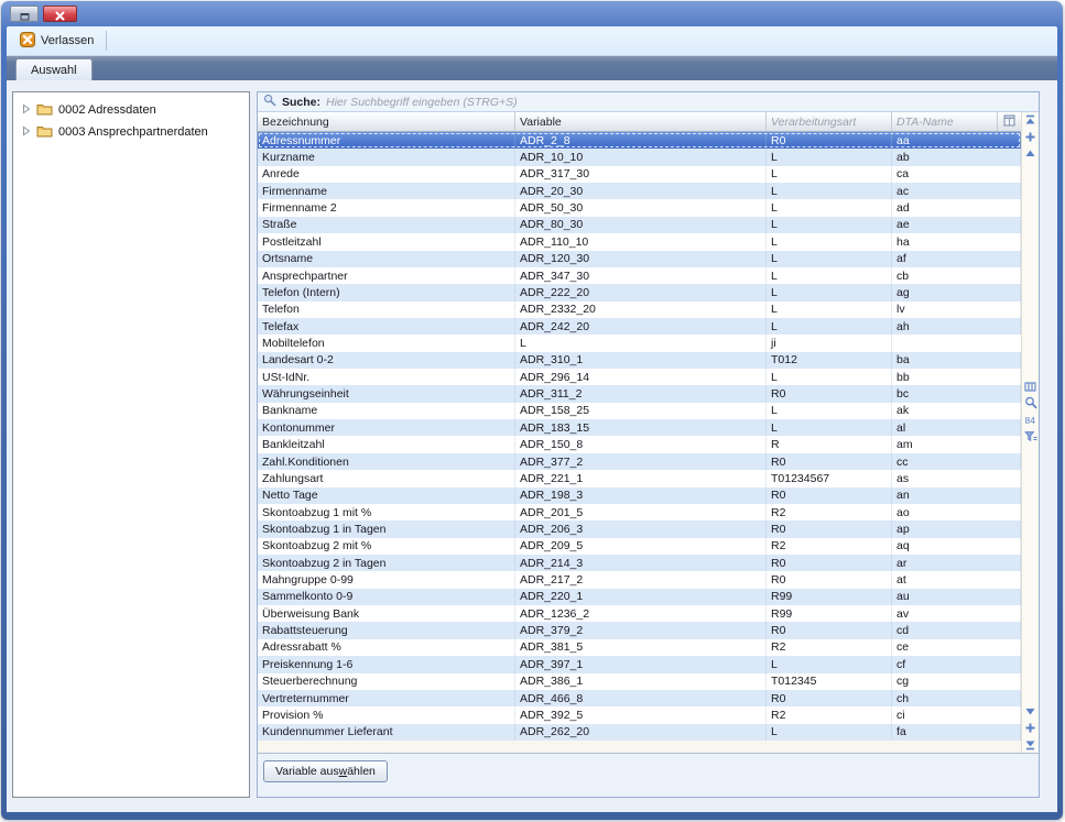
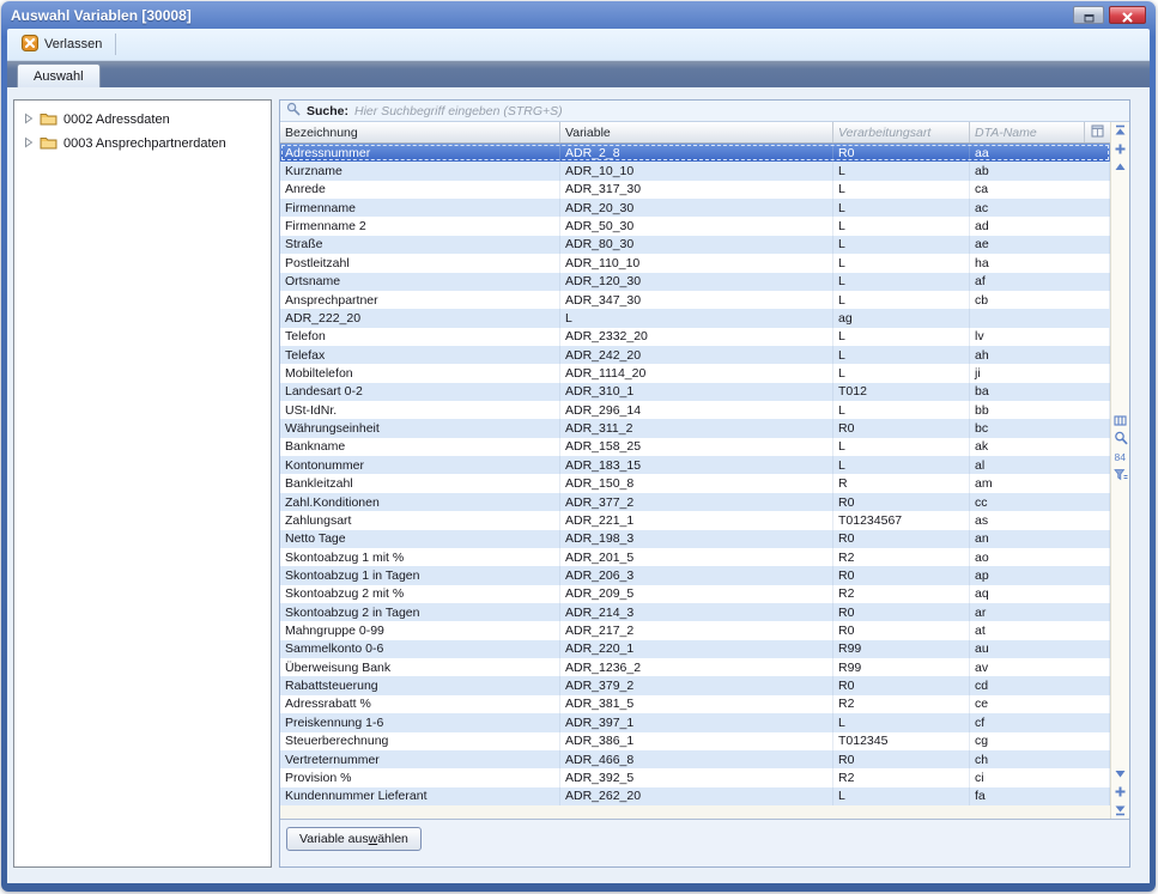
+ Auswahl Variablen [30008]
  Verlassen
  Auswahl
  0002 Adressdaten
  0003 Ansprechpartnerdaten
  Suche:
  Hier Suchbegriff eingeben (STRG+S)
  Bezeichnung
  Variable
  Verarbeitungsart
  DTA-Name
  Adressnummer
  ADR_2_8
  R0
  aa
  Kurzname
  ADR_10_10
  L
  ab
  Anrede
  ADR_317_30
  L
  ca
  Firmenname
  ADR_20_30
  L
  ac
  Firmenname 2
  ADR_50_30
  L
  ad
  Straße
  ADR_80_30
  L
  ae
  Postleitzahl
  ADR_110_10
  L
  ha
  Ortsname
  ADR_120_30
  L
  af
  Ansprechpartner
  ADR_347_30
  L
  cb
- Telefon (Intern)
  ADR_222_20
  L
  ag
  Telefon
  ADR_2332_20
  L
  lv
  Telefax
  ADR_242_20
  L
  ah
  Mobiltelefon
+ ADR_1114_20
  L
  ji
  Landesart 0-2
  ADR_310_1
  T012
  ba
  USt-IdNr.
  ADR_296_14
  L
  bb
  Währungseinheit
  ADR_311_2
  R0
  bc
  Bankname
  ADR_158_25
  L
  ak
  Kontonummer
  ADR_183_15
  L
  al
  Bankleitzahl
  ADR_150_8
  R
  am
  Zahl.Konditionen
  ADR_377_2
  R0
  cc
  Zahlungsart
  ADR_221_1
  T01234567
  as
  Netto Tage
  ADR_198_3
  R0
  an
  Skontoabzug 1 mit %
  ADR_201_5
  R2
  ao
  Skontoabzug 1 in Tagen
  ADR_206_3
  R0
  ap
  Skontoabzug 2 mit %
  ADR_209_5
  R2
  aq
  Skontoabzug 2 in Tagen
  ADR_214_3
  R0
  ar
  Mahngruppe 0-99
  ADR_217_2
  R0
  at
- Sammelkonto 0-9
+ Sammelkonto 0-6
  ADR_220_1
  R99
  au
  Überweisung Bank
  ADR_1236_2
  R99
  av
  Rabattsteuerung
  ADR_379_2
  R0
  cd
  Adressrabatt %
  ADR_381_5
  R2
  ce
  Preiskennung 1-6
  ADR_397_1
  L
  cf
  Steuerberechnung
  ADR_386_1
  T012345
  cg
  Vertreternummer
  ADR_466_8
  R0
  ch
  Provision %
  ADR_392_5
  R2
  ci
  Kundennummer Lieferant
  ADR_262_20
  L
  fa
  84
  Variable auswählen
